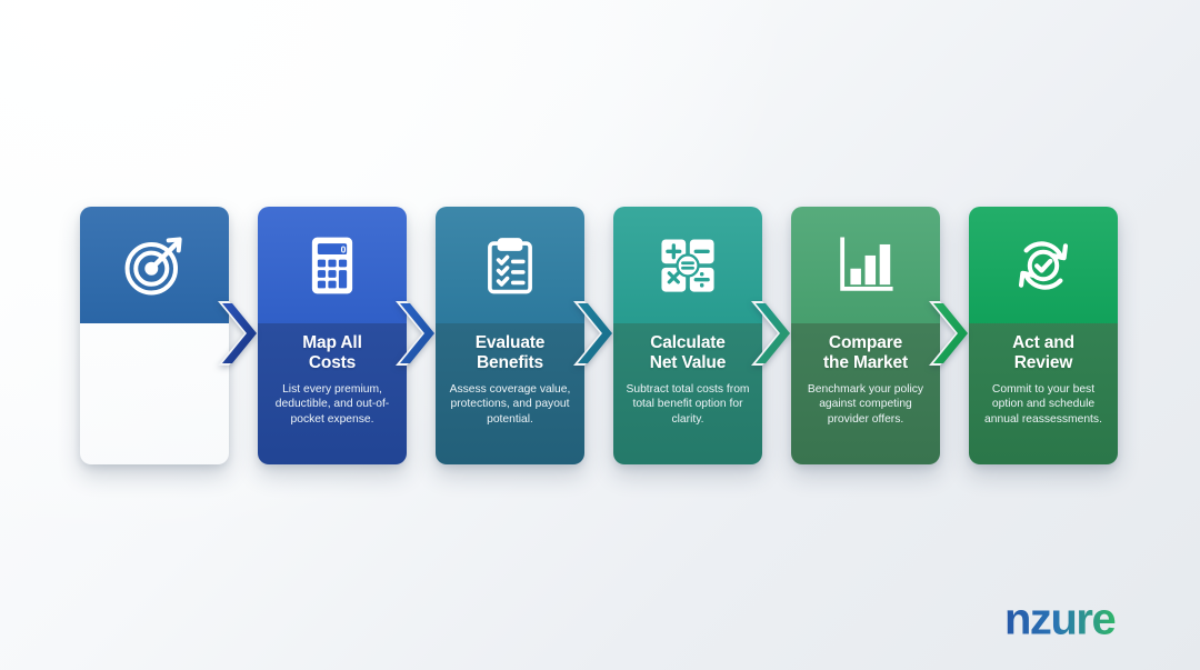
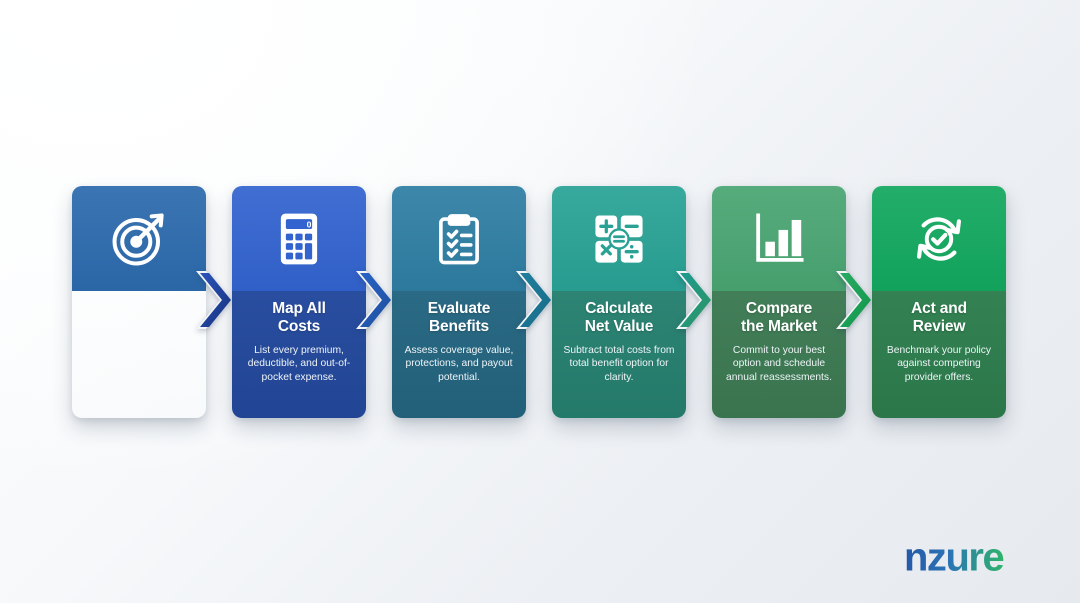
  0
  Map All
  Costs
  List every premium, deductible, and out-of-pocket expense.
  Evaluate
  Benefits
  Assess coverage value, protections, and payout potential.
  Calculate
  Net Value
  Subtract total costs from total benefit option for clarity.
  Compare
  the Market
- Benchmark your policy against competing provider offers.
+ Commit to your best option and schedule annual reassessments.
  Act and
  Review
- Commit to your best option and schedule annual reassessments.
+ Benchmark your policy against competing provider offers.
  nzure
